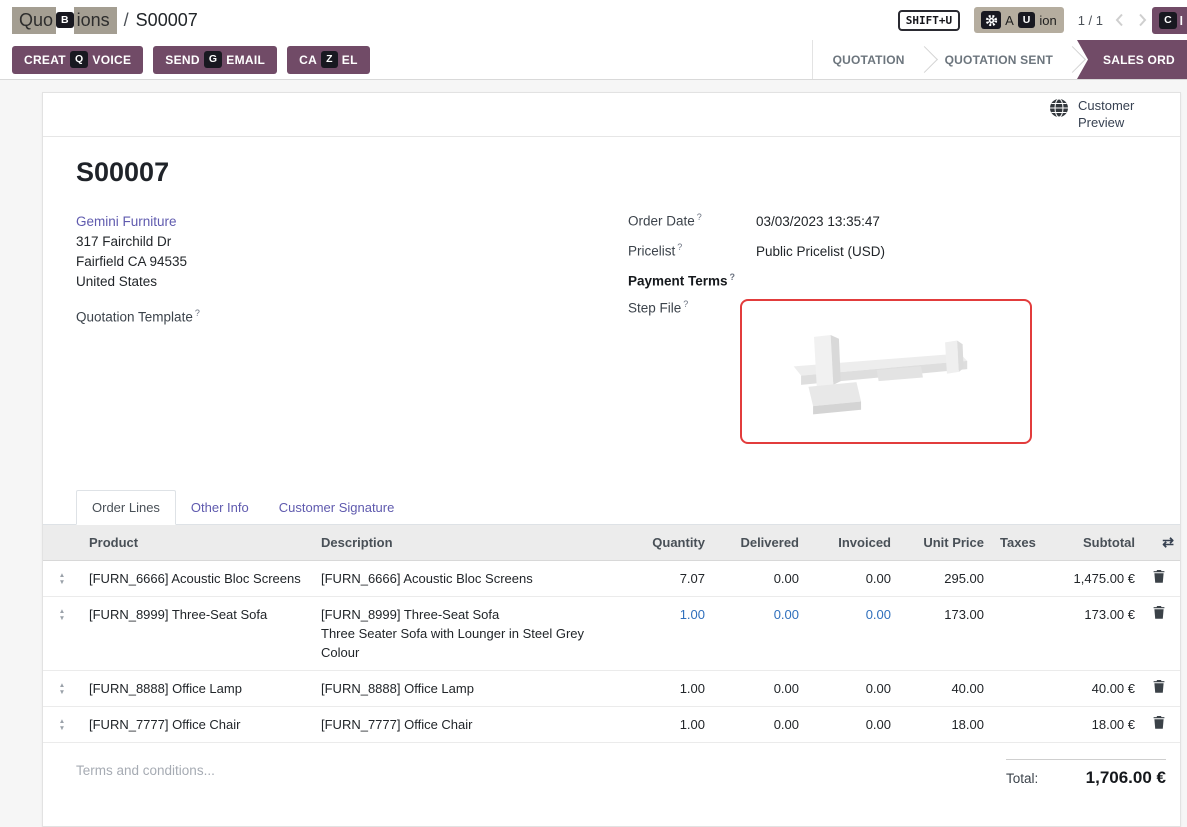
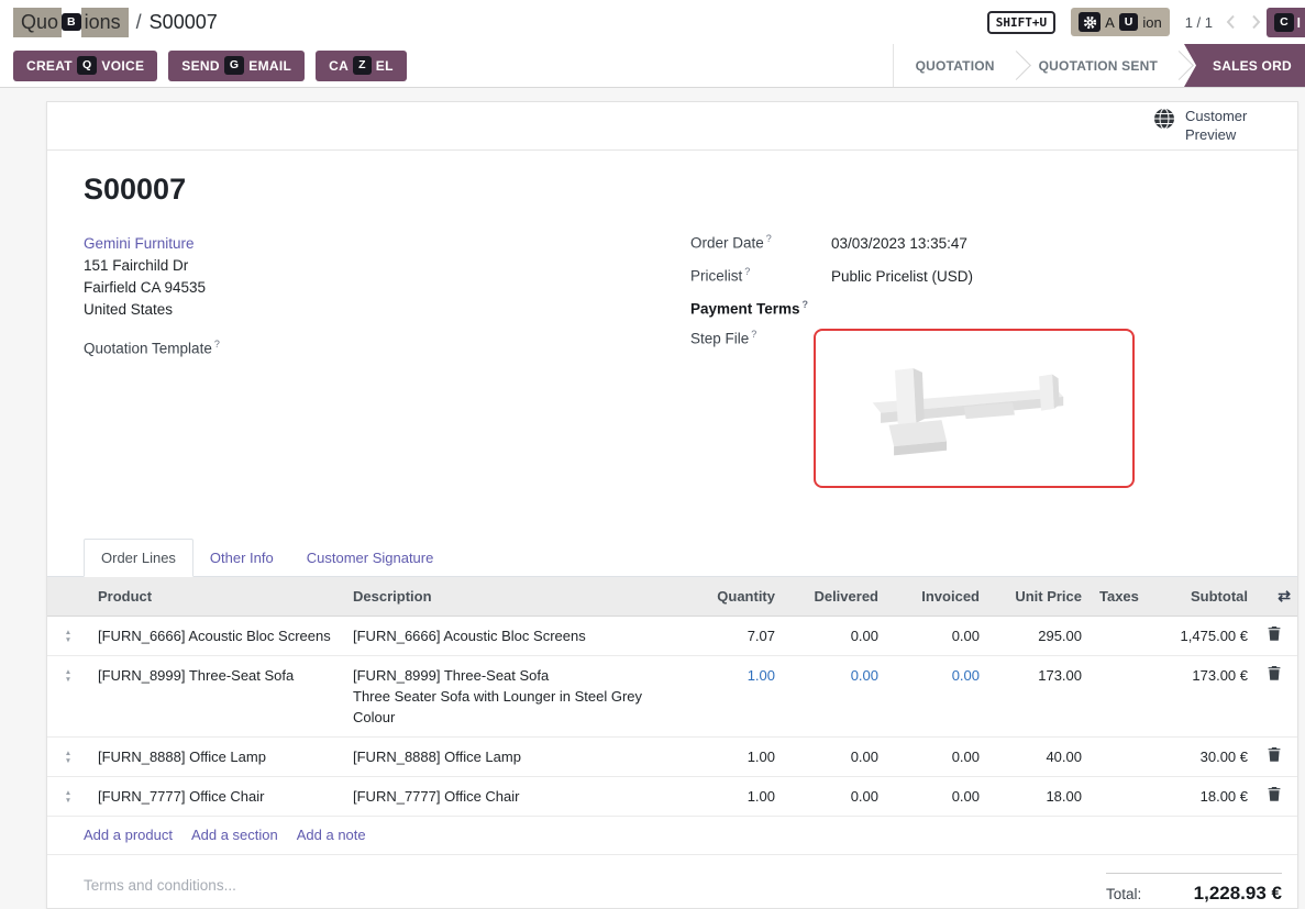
  Quo
  B
  ions
  /
  S00007
  SHIFT+U
  A
  U
  ion
  1 / 1
  C
  l
  CREAT
  Q
  VOICE
  SEND
  G
  EMAIL
  CA
  Z
  EL
  QUOTATION
  QUOTATION SENT
  SALES ORD
  Customer Preview
  S00007
  Gemini Furniture
- 317 Fairchild Dr
+ 151 Fairchild Dr
  Fairfield CA 94535
  United States
  Quotation Template ?
  Order Date ?
  03/03/2023 13:35:47
  Pricelist ?
  Public Pricelist (USD)
  Payment Terms ?
  Step File ?
  Order Lines
  Other Info
  Customer Signature
  	Product	Description	Quantity	Delivered	Invoiced	Unit Price	Taxes	Subtotal	⇄
  	[FURN_6666] Acoustic Bloc Screens	[FURN_6666] Acoustic Bloc Screens	7.07	0.00	0.00	295.00		1,475.00 €
  	[FURN_8999] Three-Seat Sofa	[FURN_8999] Three-Seat Sofa Three Seater Sofa with Lounger in Steel Grey Colour	1.00	0.00	0.00	173.00		173.00 €
- 	[FURN_8888] Office Lamp	[FURN_8888] Office Lamp	1.00	0.00	0.00	40.00		40.00 €
+ 	[FURN_8888] Office Lamp	[FURN_8888] Office Lamp	1.00	0.00	0.00	40.00		30.00 €
  	[FURN_7777] Office Chair	[FURN_7777] Office Chair	1.00	0.00	0.00	18.00		18.00 €
+ Add a product
+ Add a section
+ Add a note
  Terms and conditions...
  Total:
- 1,706.00 €
+ 1,228.93 €
